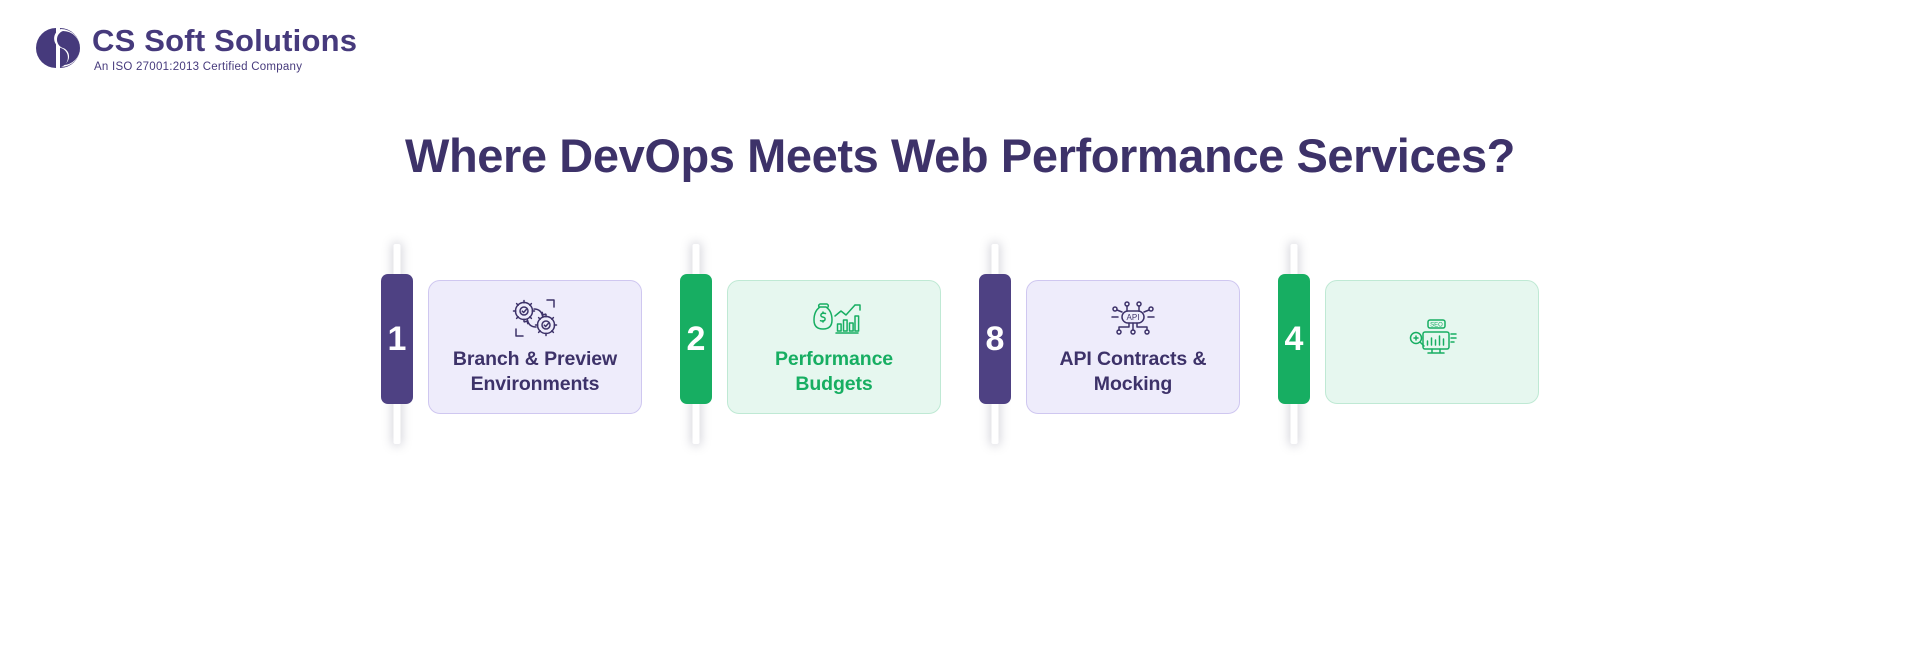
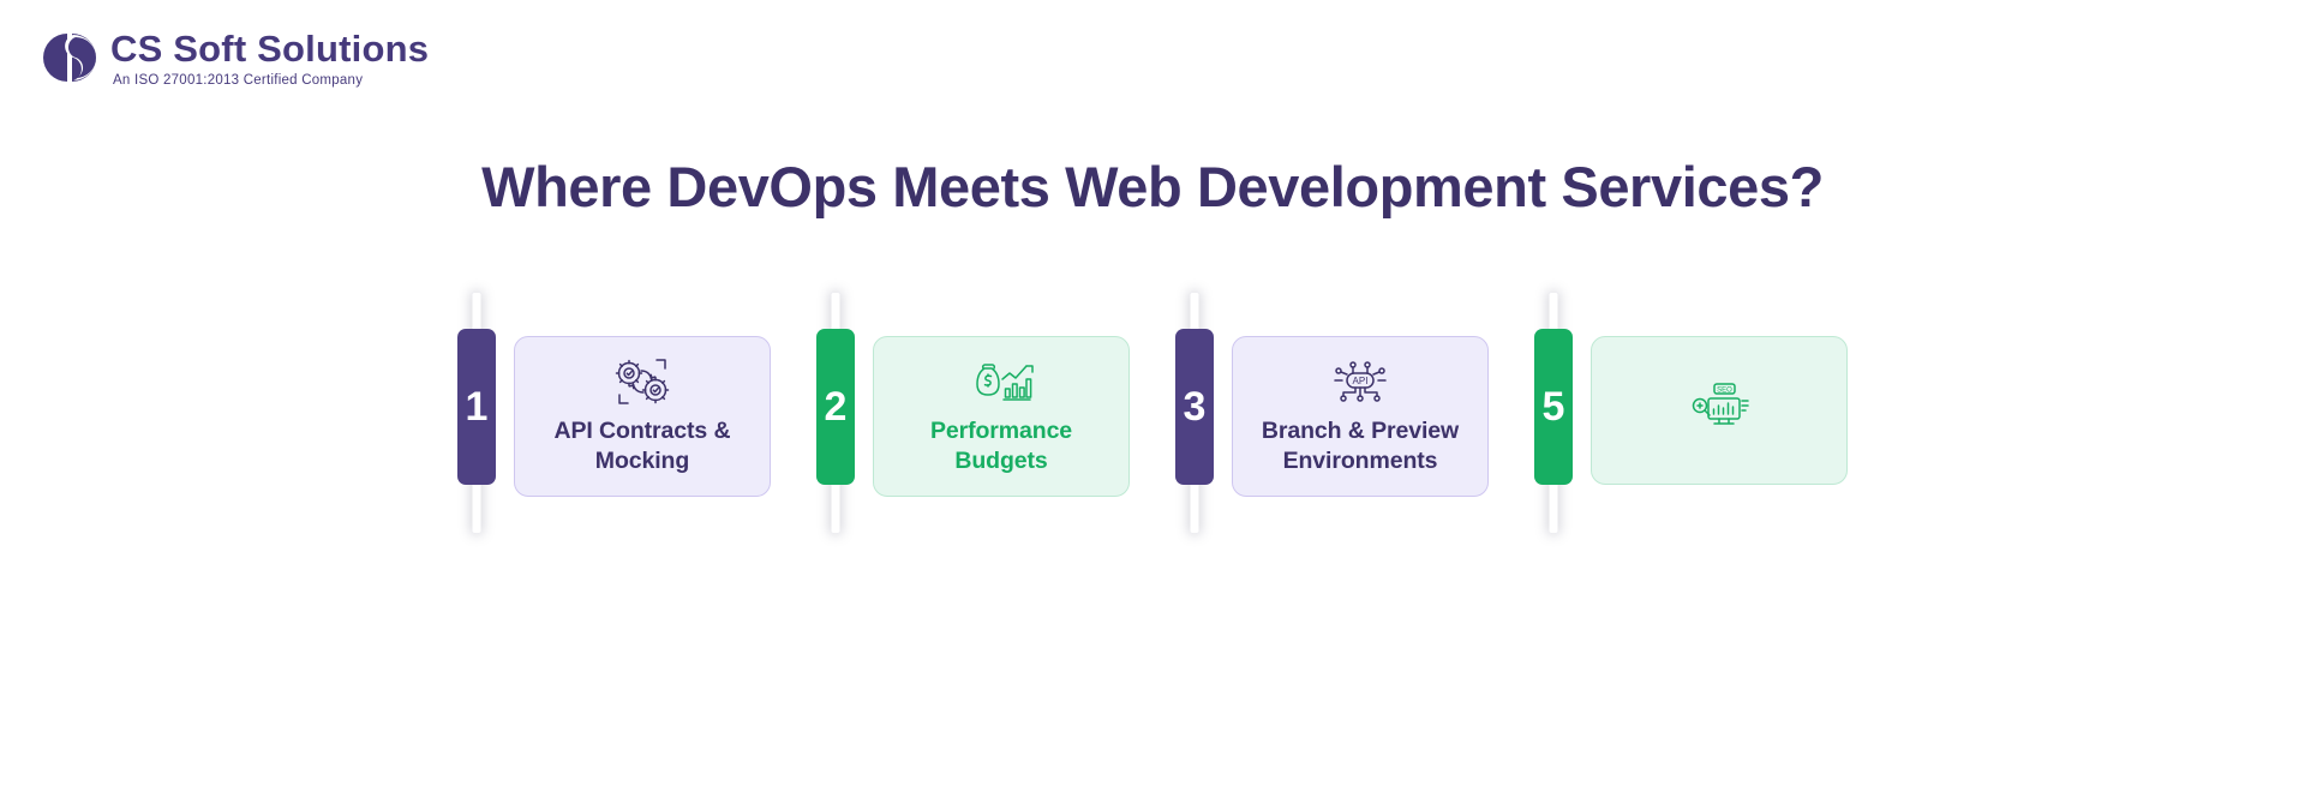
  CS Soft Solutions
  An ISO 27001:2013 Certified Company
- Where DevOps Meets Web Performance Services?
+ Where DevOps Meets Web Development Services?
  1
- Branch & Preview Environments
+ API Contracts & Mocking
  2
  Performance Budgets
- 8
+ 3
  API
- API Contracts & Mocking
+ Branch & Preview Environments
- 4
+ 5
